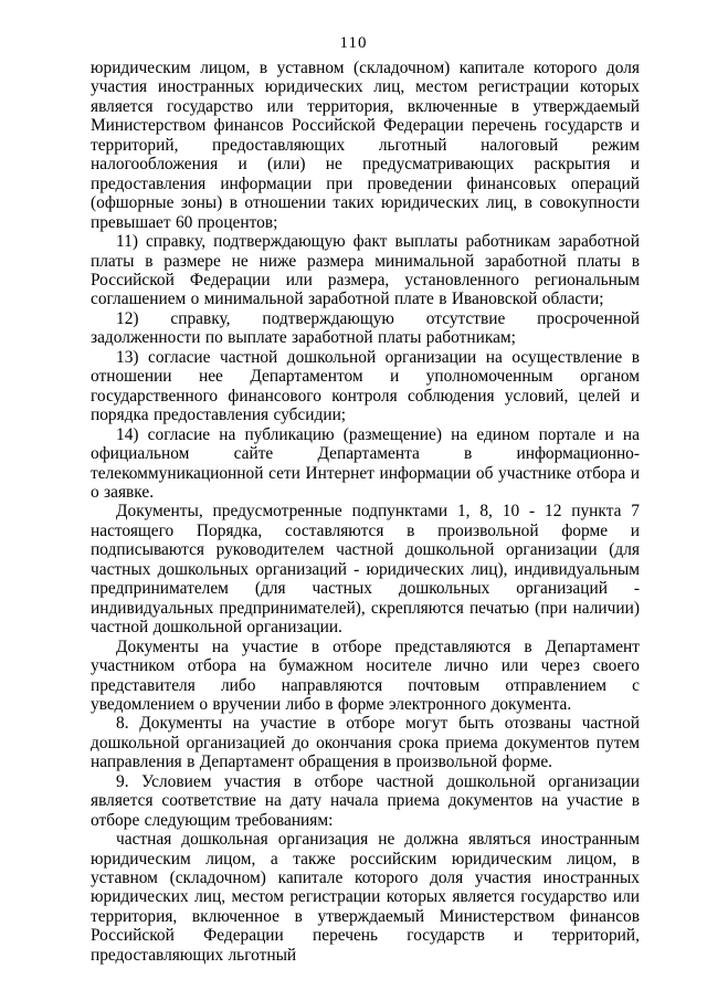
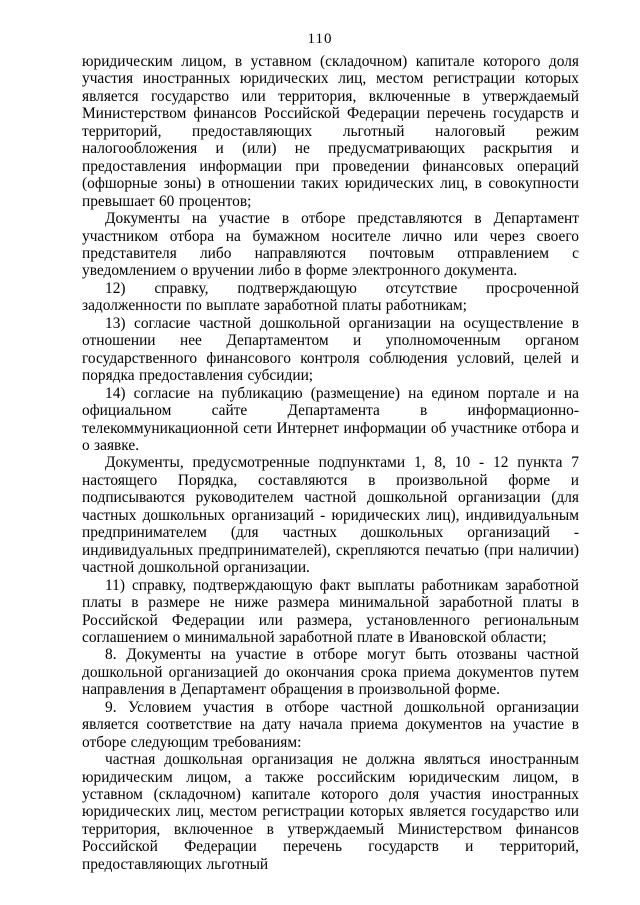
  110
  юридическим лицом, в уставном (складочном) капитале которого доля участия иностранных юридических лиц, местом регистрации которых является государство или территория, включенные в утверждаемый Министерством финансов Российской Федерации перечень государств и территорий, предоставляющих льготный налоговый режим налогообложения и (или) не предусматривающих раскрытия и предоставления информации при проведении финансовых операций (офшорные зоны) в отношении таких юридических лиц, в совокупности превышает 60 процентов;
- 11) справку, подтверждающую факт выплаты работникам заработной платы в размере не ниже размера минимальной заработной платы в Российской Федерации или размера, установленного региональным соглашением о минимальной заработной плате в Ивановской области;
+ Документы на участие в отборе представляются в Департамент участником отбора на бумажном носителе лично или через своего представителя либо направляются почтовым отправлением с уведомлением о вручении либо в форме электронного документа.
  12) справку, подтверждающую отсутствие просроченной задолженности по выплате заработной платы работникам;
  13) согласие частной дошкольной организации на осуществление в отношении нее Департаментом и уполномоченным органом государственного финансового контроля соблюдения условий, целей и порядка предоставления субсидии;
  14) согласие на публикацию (размещение) на едином портале и на официальном сайте Департамента в информационно-телекоммуникационной сети Интернет информации об участнике отбора и о заявке.
  Документы, предусмотренные подпунктами 1, 8, 10 - 12 пункта 7 настоящего Порядка, составляются в произвольной форме и подписываются руководителем частной дошкольной организации (для частных дошкольных организаций - юридических лиц), индивидуальным предпринимателем (для частных дошкольных организаций - индивидуальных предпринимателей), скрепляются печатью (при наличии) частной дошкольной организации.
- Документы на участие в отборе представляются в Департамент участником отбора на бумажном носителе лично или через своего представителя либо направляются почтовым отправлением с уведомлением о вручении либо в форме электронного документа.
+ 11) справку, подтверждающую факт выплаты работникам заработной платы в размере не ниже размера минимальной заработной платы в Российской Федерации или размера, установленного региональным соглашением о минимальной заработной плате в Ивановской области;
  8. Документы на участие в отборе могут быть отозваны частной дошкольной организацией до окончания срока приема документов путем направления в Департамент обращения в произвольной форме.
  9. Условием участия в отборе частной дошкольной организации является соответствие на дату начала приема документов на участие в отборе следующим требованиям:
  частная дошкольная организация не должна являться иностранным юридическим лицом, а также российским юридическим лицом, в уставном (складочном) капитале которого доля участия иностранных юридических лиц, местом регистрации которых является государство или территория, включенное в утверждаемый Министерством финансов Российской Федерации перечень государств и территорий, предоставляющих льготный
